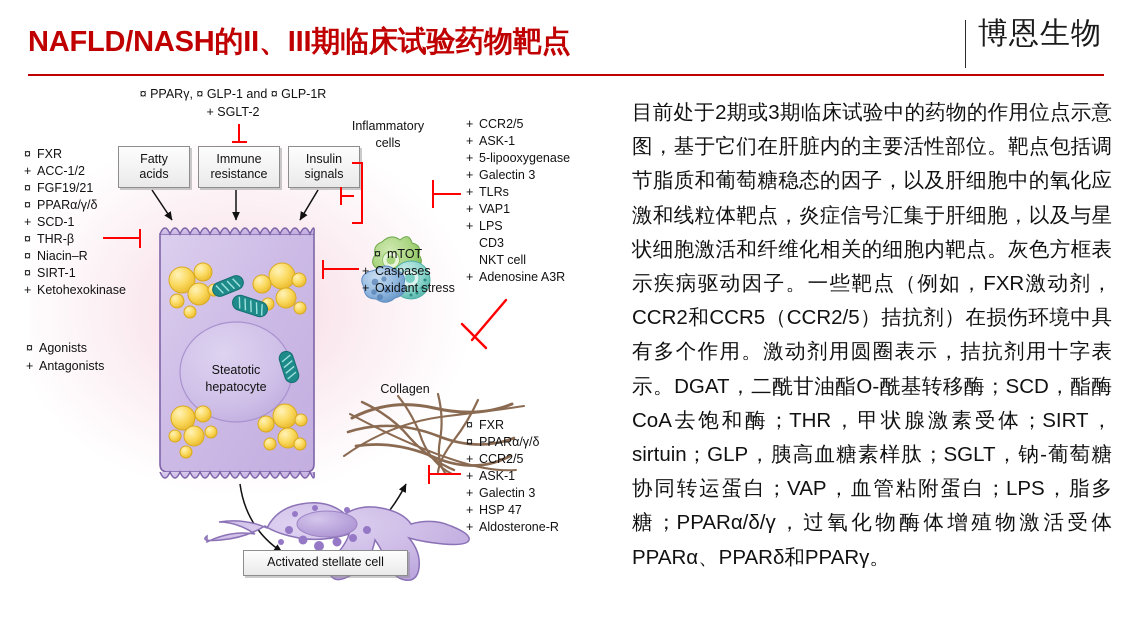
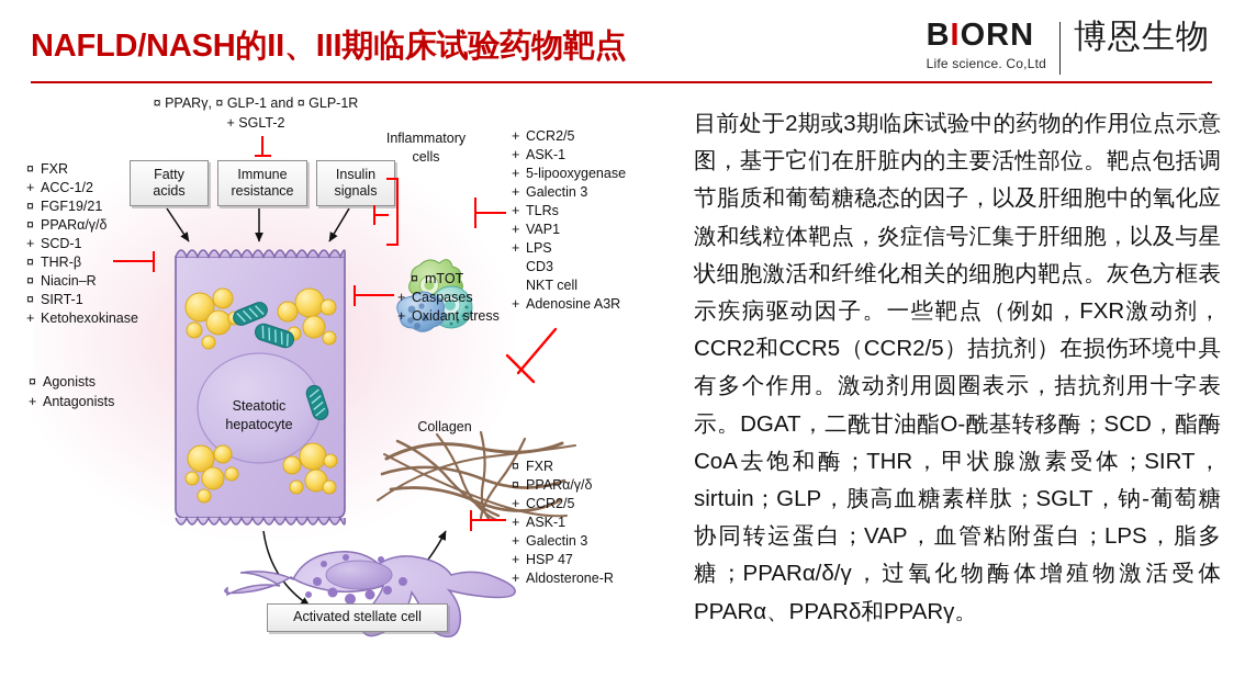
  NAFLD/NASH的II、III期临床试验药物靶点
+ BIORN
+ Life science. Co,Ltd
  博恩生物
  Fatty
  acids
  Immune
  resistance
  Insulin
  signals
  Activated stellate cell
  ¤ PPARγ, ¤ GLP-1 and ¤ GLP-1R
  + SGLT-2
  ¤ FXR
  + ACC-1/2
  ¤ FGF19/21
  ¤ PPARα/γ/δ
  + SCD-1
  ¤ THR-β
  ¤ Niacin–R
  ¤ SIRT-1
  + Ketohexokinase
  ¤ Agonists
  + Antagonists
  Steatotic
  hepatocyte
  Inflammatory
  cells
  + CCR2/5
  + ASK-1
  + 5-lipooxygenase
  + Galectin 3
  + TLRs
  + VAP1
  + LPS
  CD3
  NKT cell
  + Adenosine A3R
  ¤ mTOT
  + Caspases
  + Oxidant stress
  Collagen
  ¤ FXR
  ¤ PPARα/γ/δ
  + CCR2/5
  + ASK-1
  + Galectin 3
  + HSP 47
  + Aldosterone-R
  目前处于2期或3期临床试验中的药物的作用位点示意图，基于它们在肝脏内的主要活性部位。靶点包括调节脂质和葡萄糖稳态的因子，以及肝细胞中的氧化应激和线粒体靶点，炎症信号汇集于肝细胞，以及与星状细胞激活和纤维化相关的细胞内靶点。灰色方框表示疾病驱动因子。一些靶点（例如，FXR激动剂，CCR2和CCR5（CCR2/5）拮抗剂）在损伤环境中具有多个作用。激动剂用圆圈表示，拮抗剂用十字表示。DGAT，二酰甘油酯O-酰基转移酶；SCD，酯酶CoA去饱和酶；THR，甲状腺激素受体；SIRT，sirtuin；GLP，胰高血糖素样肽；SGLT，钠-葡萄糖协同转运蛋白；VAP，血管粘附蛋白；LPS，脂多糖；PPARα/δ/γ，过氧化物酶体增殖物激活受体PPARα、PPARδ和PPARγ。
